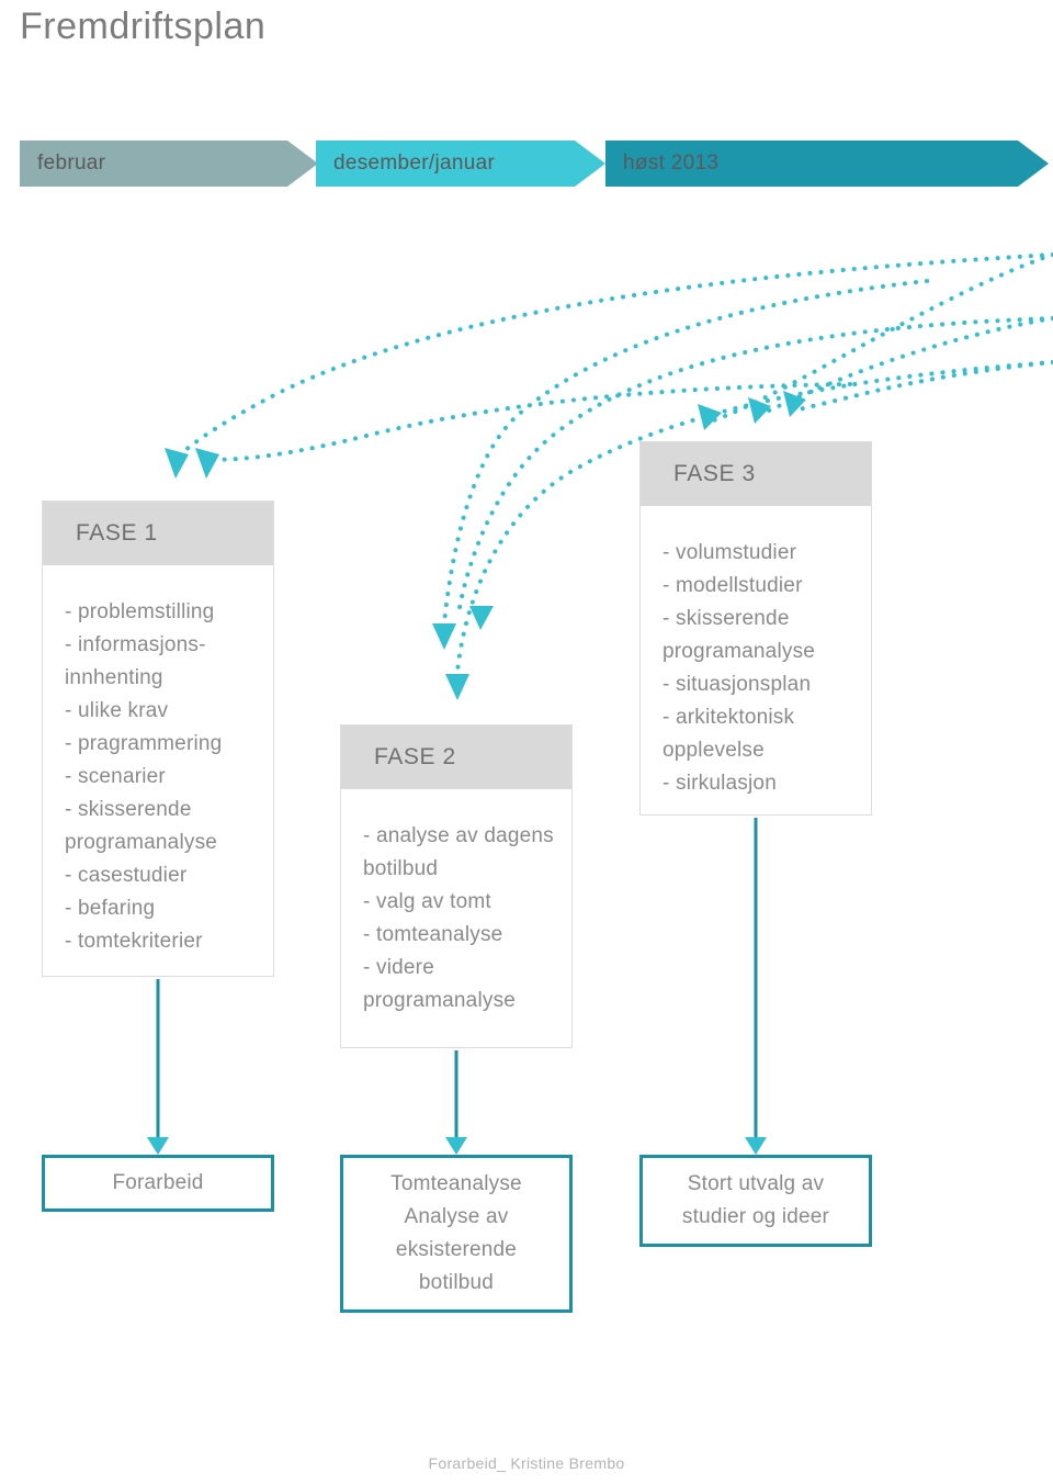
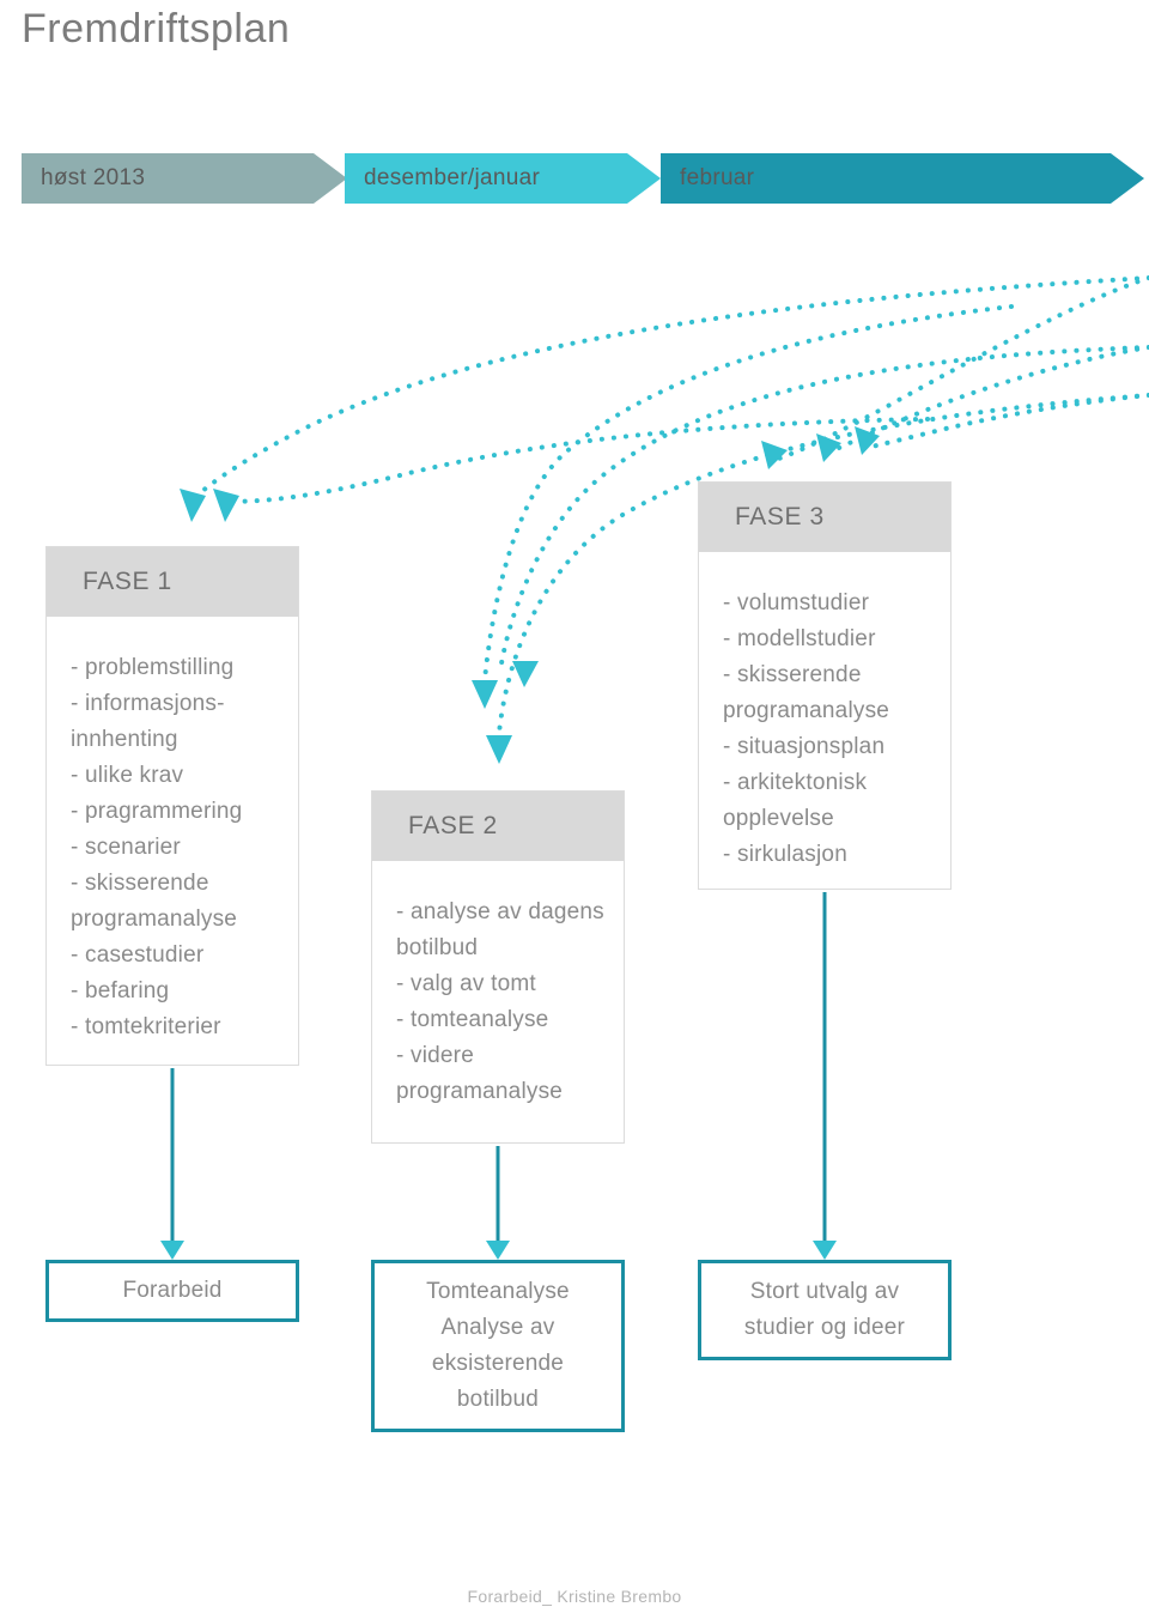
  Fremdriftsplan
- februar
+ høst 2013
  desember/januar
- høst 2013
+ februar
  FASE 1
  - problemstilling
  - informasjons-
  innhenting
  - ulike krav
  - pragrammering
  - scenarier
  - skisserende
  programanalyse
  - casestudier
  - befaring
  - tomtekriterier
  FASE 2
  - analyse av dagens
  botilbud
  - valg av tomt
  - tomteanalyse
  - videre
  programanalyse
  FASE 3
  - volumstudier
  - modellstudier
  - skisserende
  programanalyse
  - situasjonsplan
  - arkitektonisk
  opplevelse
  - sirkulasjon
  Forarbeid
  Tomteanalyse
  Analyse av
  eksisterende
  botilbud
  Stort utvalg av
  studier og ideer
  Forarbeid_ Kristine Brembo
